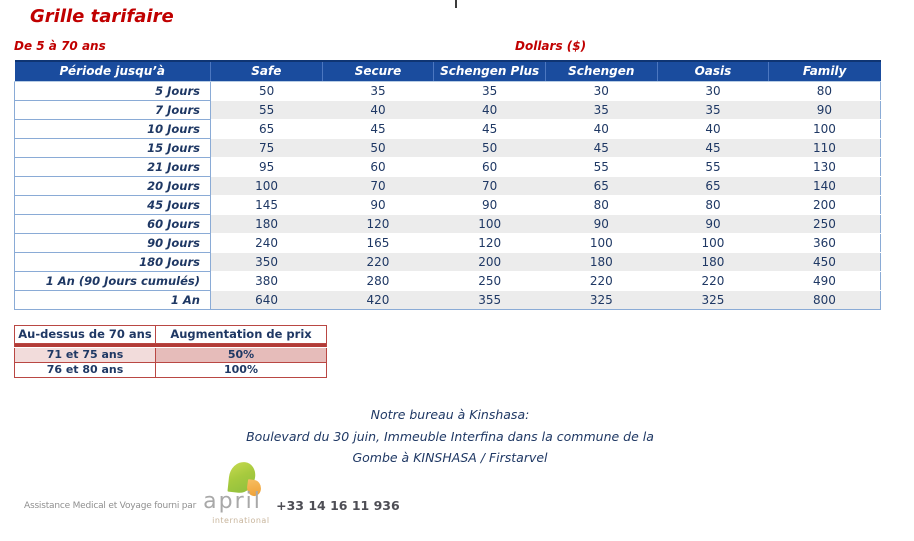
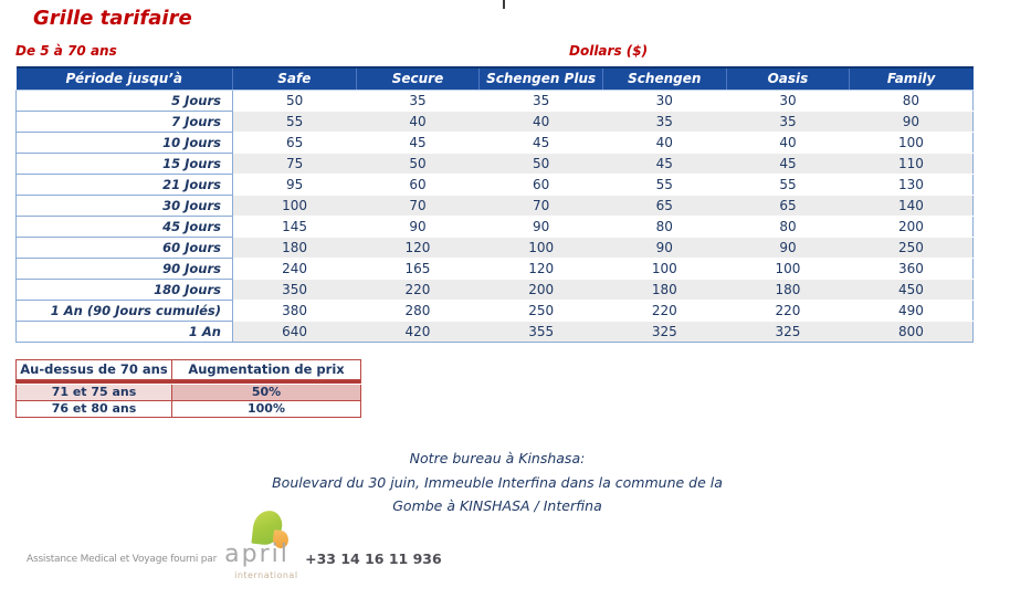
  Grille tarifaire
  De 5 à 70 ans
  Dollars ($)
  Période jusqu’à	Safe	Secure	Schengen Plus	Schengen	Oasis	Family
  5 Jours	50	35	35	30	30	80
  7 Jours	55	40	40	35	35	90
  10 Jours	65	45	45	40	40	100
  15 Jours	75	50	50	45	45	110
  21 Jours	95	60	60	55	55	130
- 20 Jours	100	70	70	65	65	140
+ 30 Jours	100	70	70	65	65	140
  45 Jours	145	90	90	80	80	200
  60 Jours	180	120	100	90	90	250
  90 Jours	240	165	120	100	100	360
  180 Jours	350	220	200	180	180	450
  1 An (90 Jours cumulés)	380	280	250	220	220	490
  1 An	640	420	355	325	325	800
  Au-dessus de 70 ans	Augmentation de prix
  71 et 75 ans	50%
  76 et 80 ans	100%
  Notre bureau à Kinshasa:
  Boulevard du 30 juin, Immeuble Interfina dans la commune de la
- Gombe à KINSHASA / Firstarvel
+ Gombe à KINSHASA / Interfina
  Assistance Medical et Voyage fourni par
  april
  international
  +33 14 16 11 936
